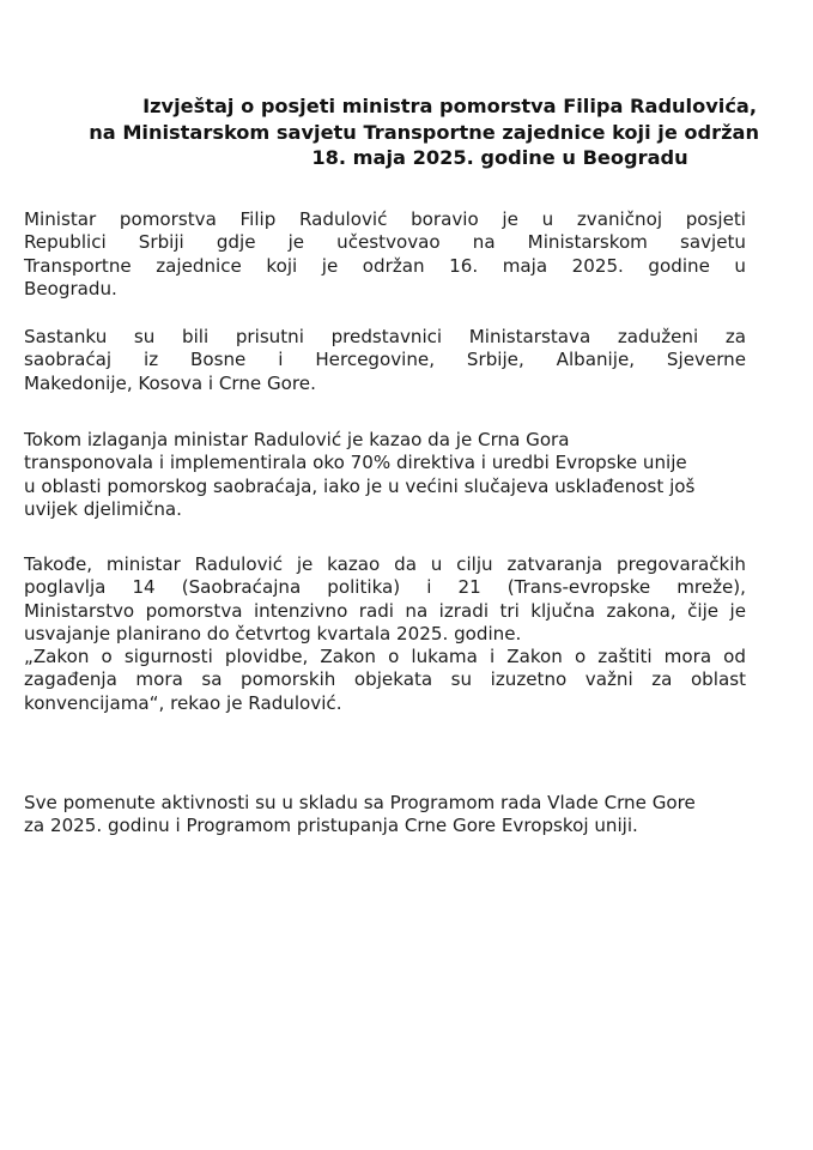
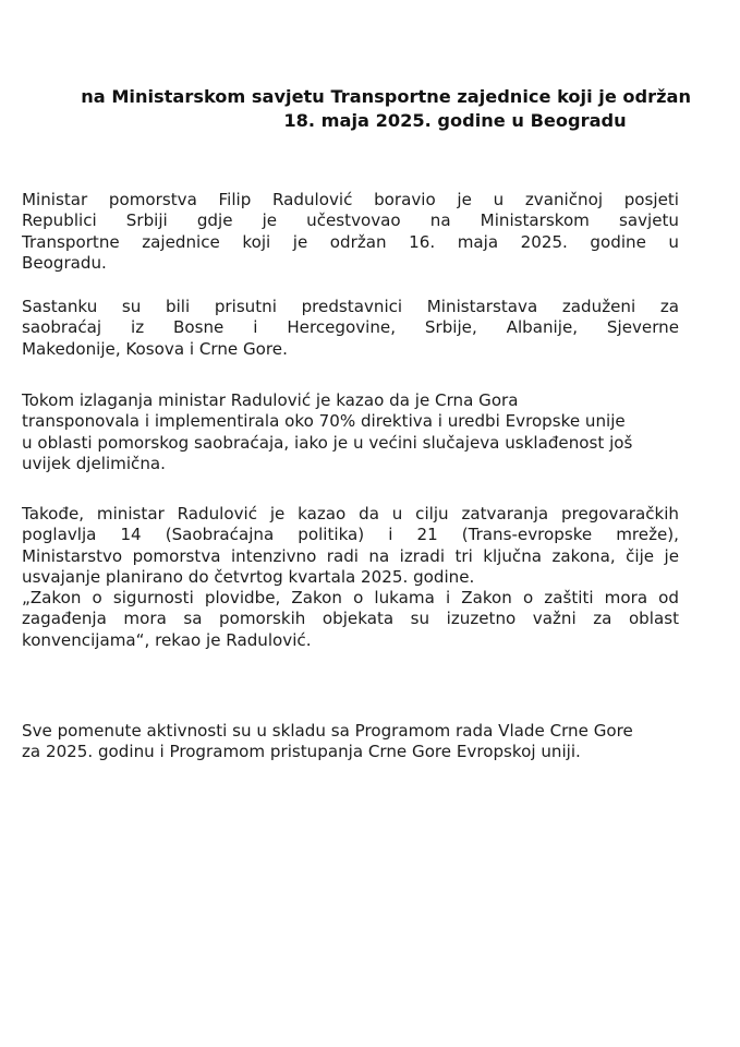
- Izvještaj o posjeti ministra pomorstva Filipa Radulovića,
  na Ministarskom savjetu Transportne zajednice koji je održan
  18. maja 2025. godine u Beogradu
  Ministar pomorstva Filip Radulović boravio je u zvaničnoj posjeti
  Republici Srbiji gdje je učestvovao na Ministarskom savjetu
  Transportne zajednice koji je održan 16. maja 2025. godine u
  Beogradu.
  Sastanku su bili prisutni predstavnici Ministarstava zaduženi za
  saobraćaj iz Bosne i Hercegovine, Srbije, Albanije, Sjeverne
  Makedonije, Kosova i Crne Gore.
  Tokom izlaganja ministar Radulović je kazao da je Crna Gora
  transponovala i implementirala oko 70% direktiva i uredbi Evropske unije
  u oblasti pomorskog saobraćaja, iako je u većini slučajeva usklađenost još
  uvijek djelimična.
  Takođe, ministar Radulović je kazao da u cilju zatvaranja pregovaračkih
  poglavlja 14 (Saobraćajna politika) i 21 (Trans-evropske mreže),
  Ministarstvo pomorstva intenzivno radi na izradi tri ključna zakona, čije je
  usvajanje planirano do četvrtog kvartala 2025. godine.
  „Zakon o sigurnosti plovidbe, Zakon o lukama i Zakon o zaštiti mora od
  zagađenja mora sa pomorskih objekata su izuzetno važni za oblast
  konvencijama“, rekao je Radulović.
  Sve pomenute aktivnosti su u skladu sa Programom rada Vlade Crne Gore
  za 2025. godinu i Programom pristupanja Crne Gore Evropskoj uniji.
